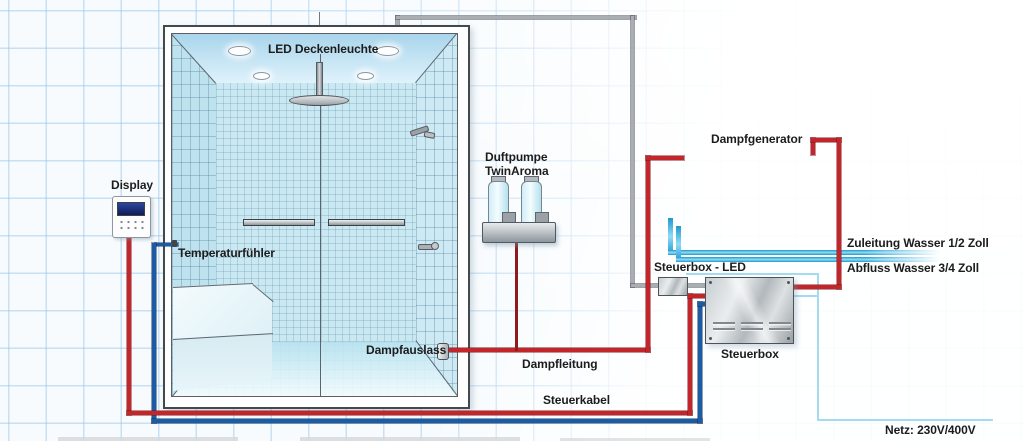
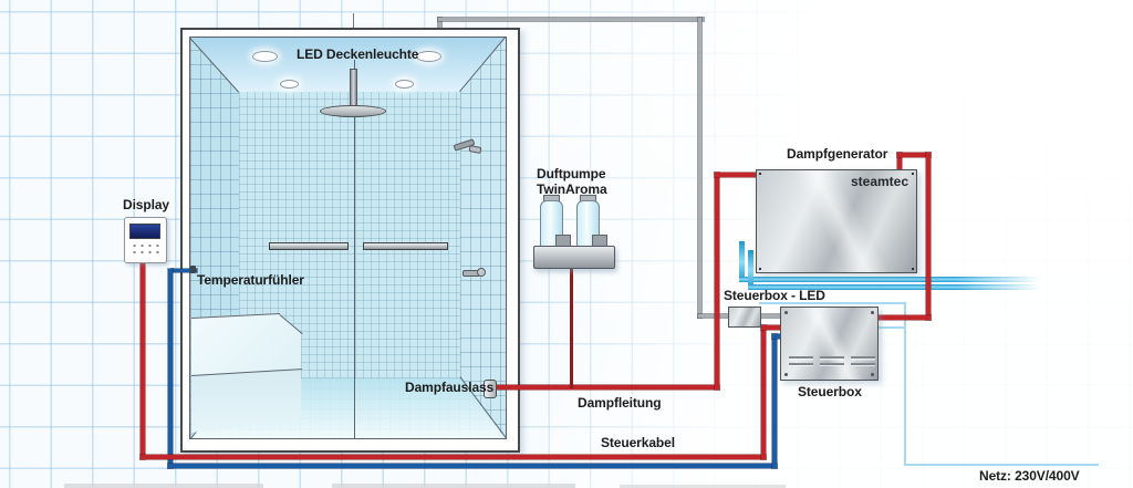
+ steamtec
  LED Deckenleuchte
  Display
  Temperaturfühler
  Duftpumpe
  TwinAroma
  Dampfgenerator
  Steuerbox - LED
  Steuerbox
- Zuleitung Wasser 1/2 Zoll
- Abfluss Wasser 3/4 Zoll
  Dampfauslass
  Dampfleitung
  Steuerkabel
  Netz: 230V/400V
